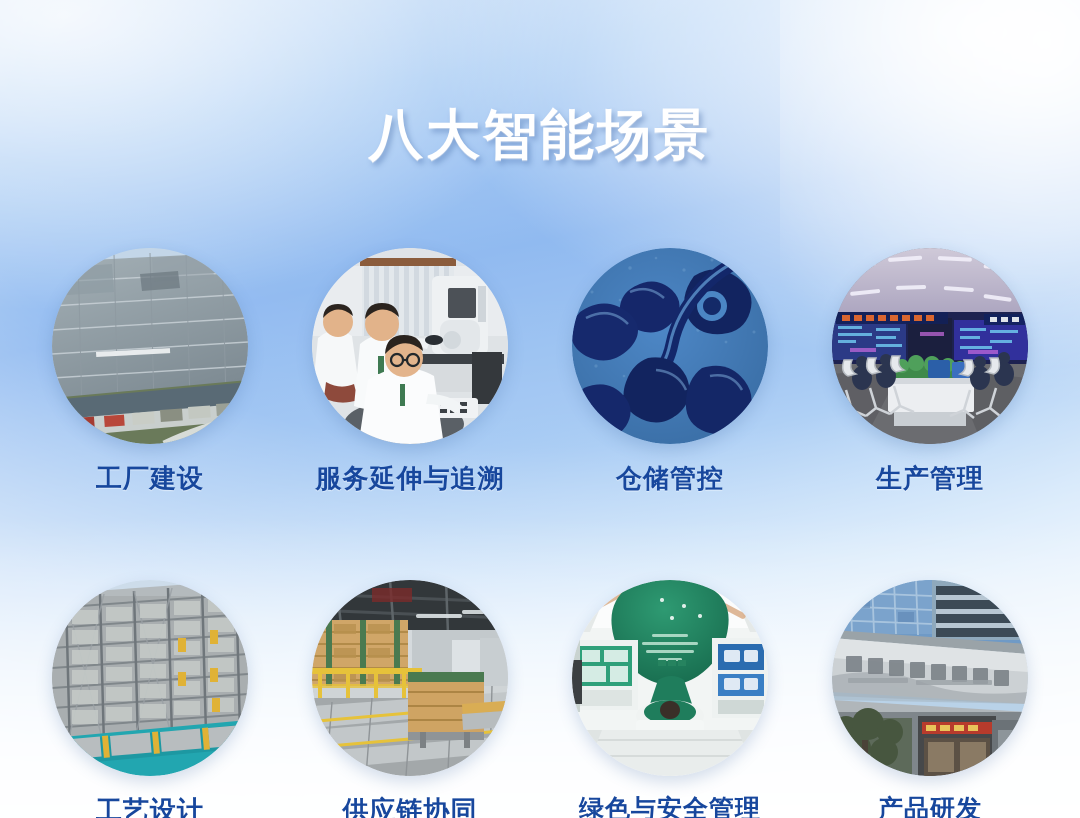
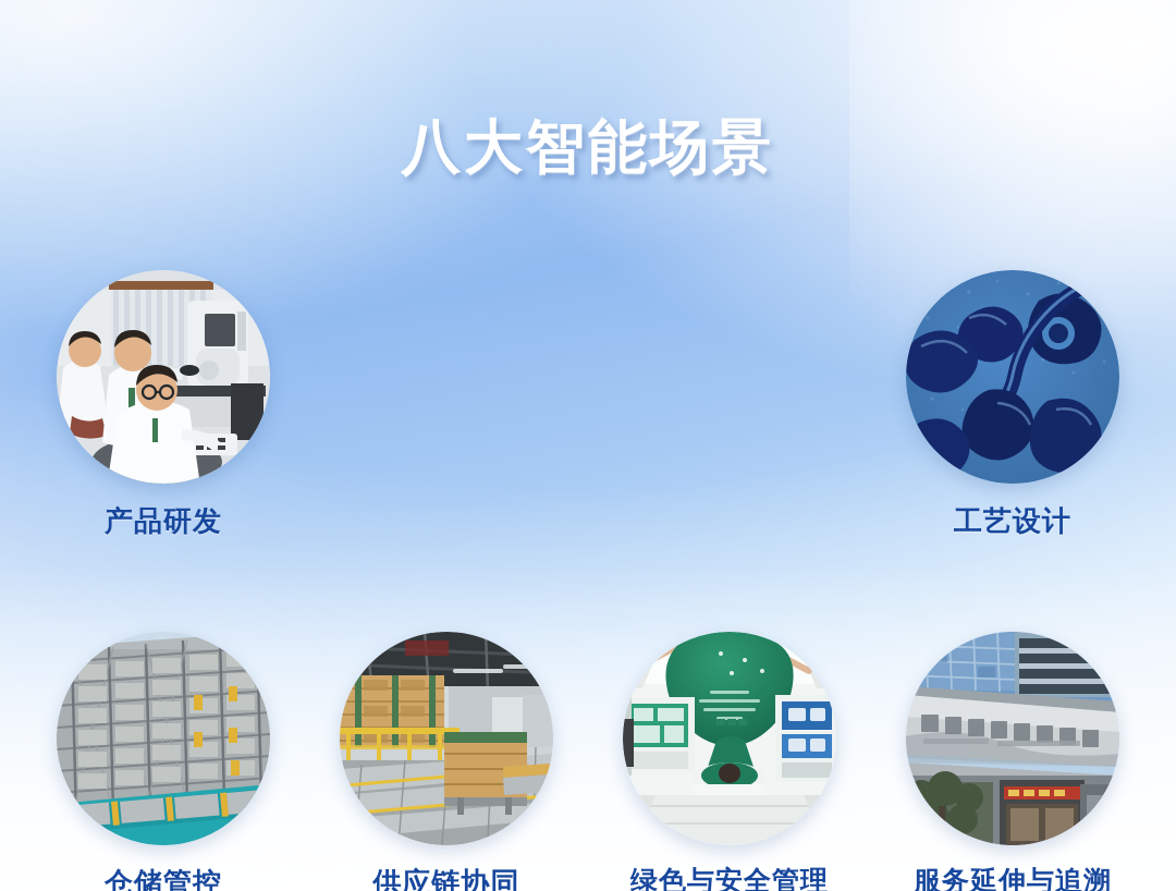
  八大智能场景
- 工厂建设
- 服务延伸与追溯
+ 产品研发
- 仓储管控
+ 工艺设计
- 生产管理
- 工艺设计
+ 仓储管控
  供应链协同
  绿色与安全管理
- 产品研发
+ 服务延伸与追溯
